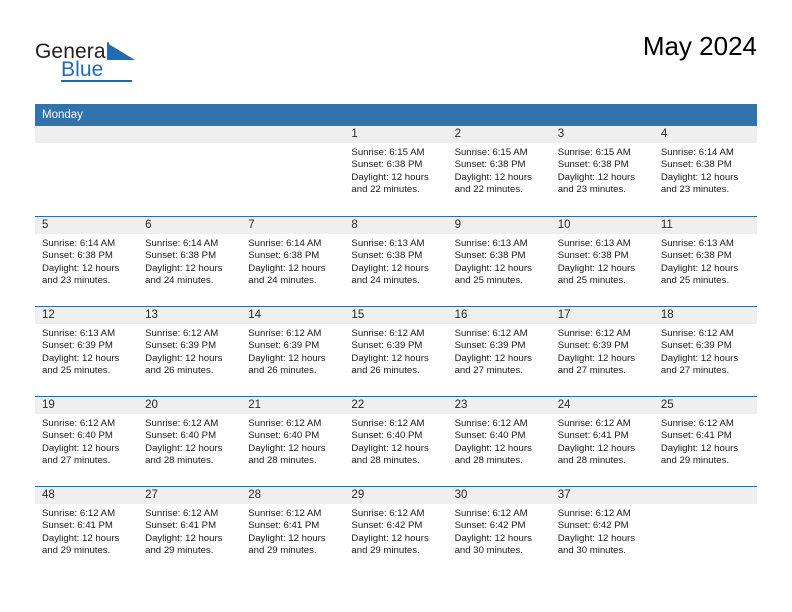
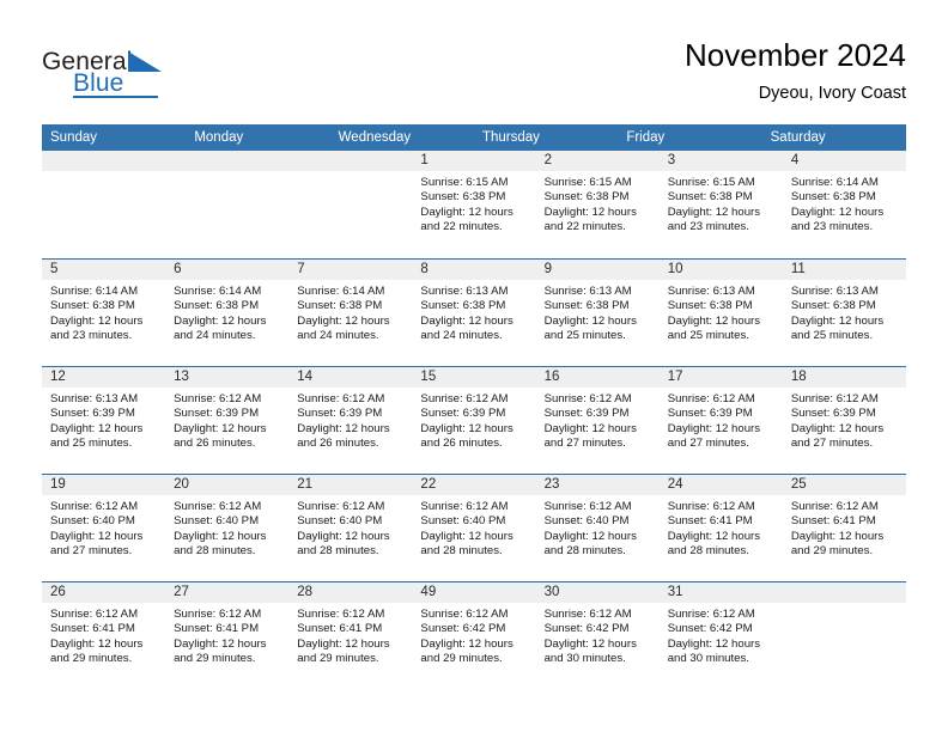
  Genera
  Blue
- May 2024
+ November 2024
+ Dyeou, Ivory Coast
+ Sunday
  Monday
+ Wednesday
+ Thursday
+ Friday
+ Saturday
  1
  Sunrise: 6:15 AM
  Sunset: 6:38 PM
  Daylight: 12 hours and 22 minutes.
  2
  Sunrise: 6:15 AM
  Sunset: 6:38 PM
  Daylight: 12 hours and 22 minutes.
  3
  Sunrise: 6:15 AM
  Sunset: 6:38 PM
  Daylight: 12 hours and 23 minutes.
  4
  Sunrise: 6:14 AM
  Sunset: 6:38 PM
  Daylight: 12 hours and 23 minutes.
  5
  Sunrise: 6:14 AM
  Sunset: 6:38 PM
  Daylight: 12 hours and 23 minutes.
  6
  Sunrise: 6:14 AM
  Sunset: 6:38 PM
  Daylight: 12 hours and 24 minutes.
  7
  Sunrise: 6:14 AM
  Sunset: 6:38 PM
  Daylight: 12 hours and 24 minutes.
  8
  Sunrise: 6:13 AM
  Sunset: 6:38 PM
  Daylight: 12 hours and 24 minutes.
  9
  Sunrise: 6:13 AM
  Sunset: 6:38 PM
  Daylight: 12 hours and 25 minutes.
  10
  Sunrise: 6:13 AM
  Sunset: 6:38 PM
  Daylight: 12 hours and 25 minutes.
  11
  Sunrise: 6:13 AM
  Sunset: 6:38 PM
  Daylight: 12 hours and 25 minutes.
  12
  Sunrise: 6:13 AM
  Sunset: 6:39 PM
  Daylight: 12 hours and 25 minutes.
  13
  Sunrise: 6:12 AM
  Sunset: 6:39 PM
  Daylight: 12 hours and 26 minutes.
  14
  Sunrise: 6:12 AM
  Sunset: 6:39 PM
  Daylight: 12 hours and 26 minutes.
  15
  Sunrise: 6:12 AM
  Sunset: 6:39 PM
  Daylight: 12 hours and 26 minutes.
  16
  Sunrise: 6:12 AM
  Sunset: 6:39 PM
  Daylight: 12 hours and 27 minutes.
  17
  Sunrise: 6:12 AM
  Sunset: 6:39 PM
  Daylight: 12 hours and 27 minutes.
  18
  Sunrise: 6:12 AM
  Sunset: 6:39 PM
  Daylight: 12 hours and 27 minutes.
  19
  Sunrise: 6:12 AM
  Sunset: 6:40 PM
  Daylight: 12 hours and 27 minutes.
  20
  Sunrise: 6:12 AM
  Sunset: 6:40 PM
  Daylight: 12 hours and 28 minutes.
  21
  Sunrise: 6:12 AM
  Sunset: 6:40 PM
  Daylight: 12 hours and 28 minutes.
  22
  Sunrise: 6:12 AM
  Sunset: 6:40 PM
  Daylight: 12 hours and 28 minutes.
  23
  Sunrise: 6:12 AM
  Sunset: 6:40 PM
  Daylight: 12 hours and 28 minutes.
  24
  Sunrise: 6:12 AM
  Sunset: 6:41 PM
  Daylight: 12 hours and 28 minutes.
  25
  Sunrise: 6:12 AM
  Sunset: 6:41 PM
  Daylight: 12 hours and 29 minutes.
- 48
+ 26
  Sunrise: 6:12 AM
  Sunset: 6:41 PM
  Daylight: 12 hours and 29 minutes.
  27
  Sunrise: 6:12 AM
  Sunset: 6:41 PM
  Daylight: 12 hours and 29 minutes.
  28
  Sunrise: 6:12 AM
  Sunset: 6:41 PM
  Daylight: 12 hours and 29 minutes.
- 29
+ 49
  Sunrise: 6:12 AM
  Sunset: 6:42 PM
  Daylight: 12 hours and 29 minutes.
  30
  Sunrise: 6:12 AM
  Sunset: 6:42 PM
  Daylight: 12 hours and 30 minutes.
- 37
+ 31
  Sunrise: 6:12 AM
  Sunset: 6:42 PM
  Daylight: 12 hours and 30 minutes.
